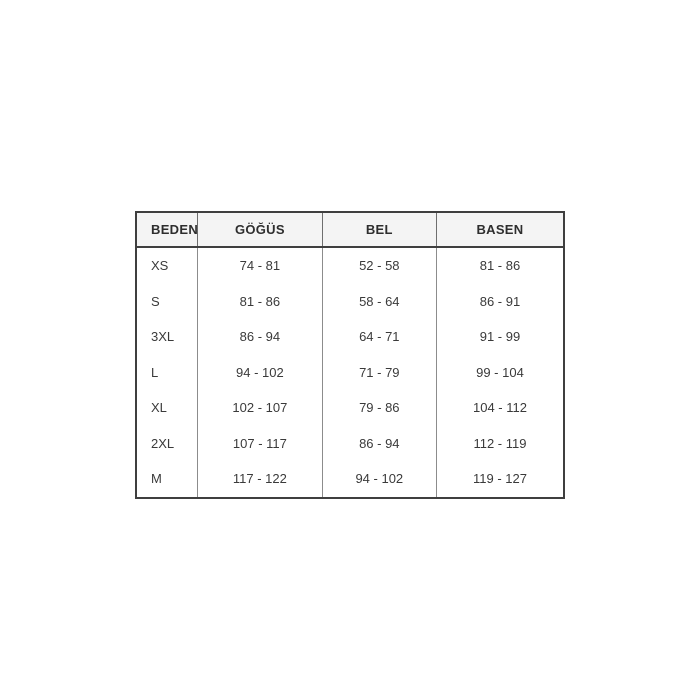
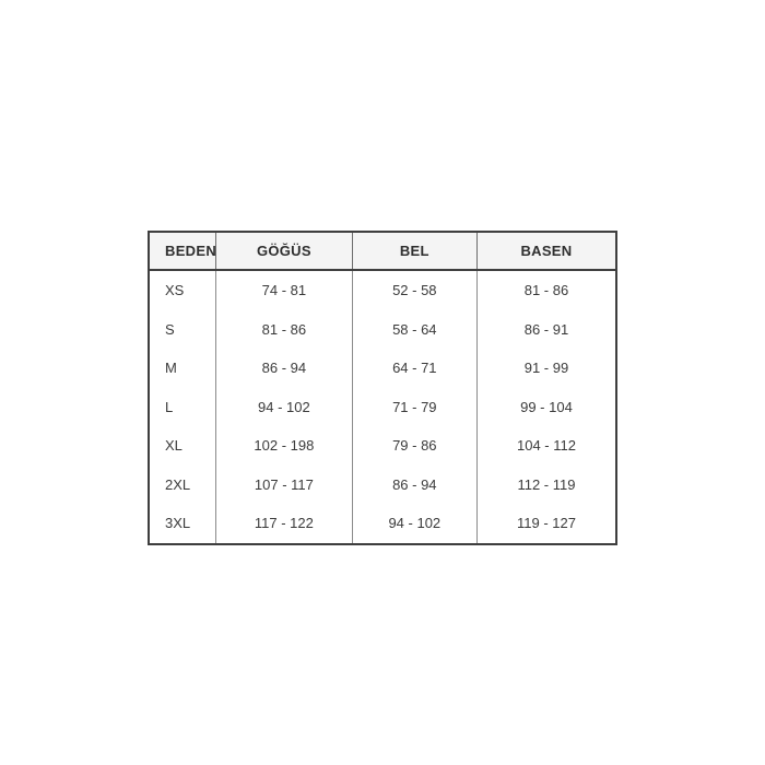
  BEDEN	GÖĞÜS	BEL	BASEN
  XS	74 - 81	52 - 58	81 - 86
  S	81 - 86	58 - 64	86 - 91
- 3XL	86 - 94	64 - 71	91 - 99
+ M	86 - 94	64 - 71	91 - 99
  L	94 - 102	71 - 79	99 - 104
- XL	102 - 107	79 - 86	104 - 112
+ XL	102 - 198	79 - 86	104 - 112
  2XL	107 - 117	86 - 94	112 - 119
- M	117 - 122	94 - 102	119 - 127
+ 3XL	117 - 122	94 - 102	119 - 127
